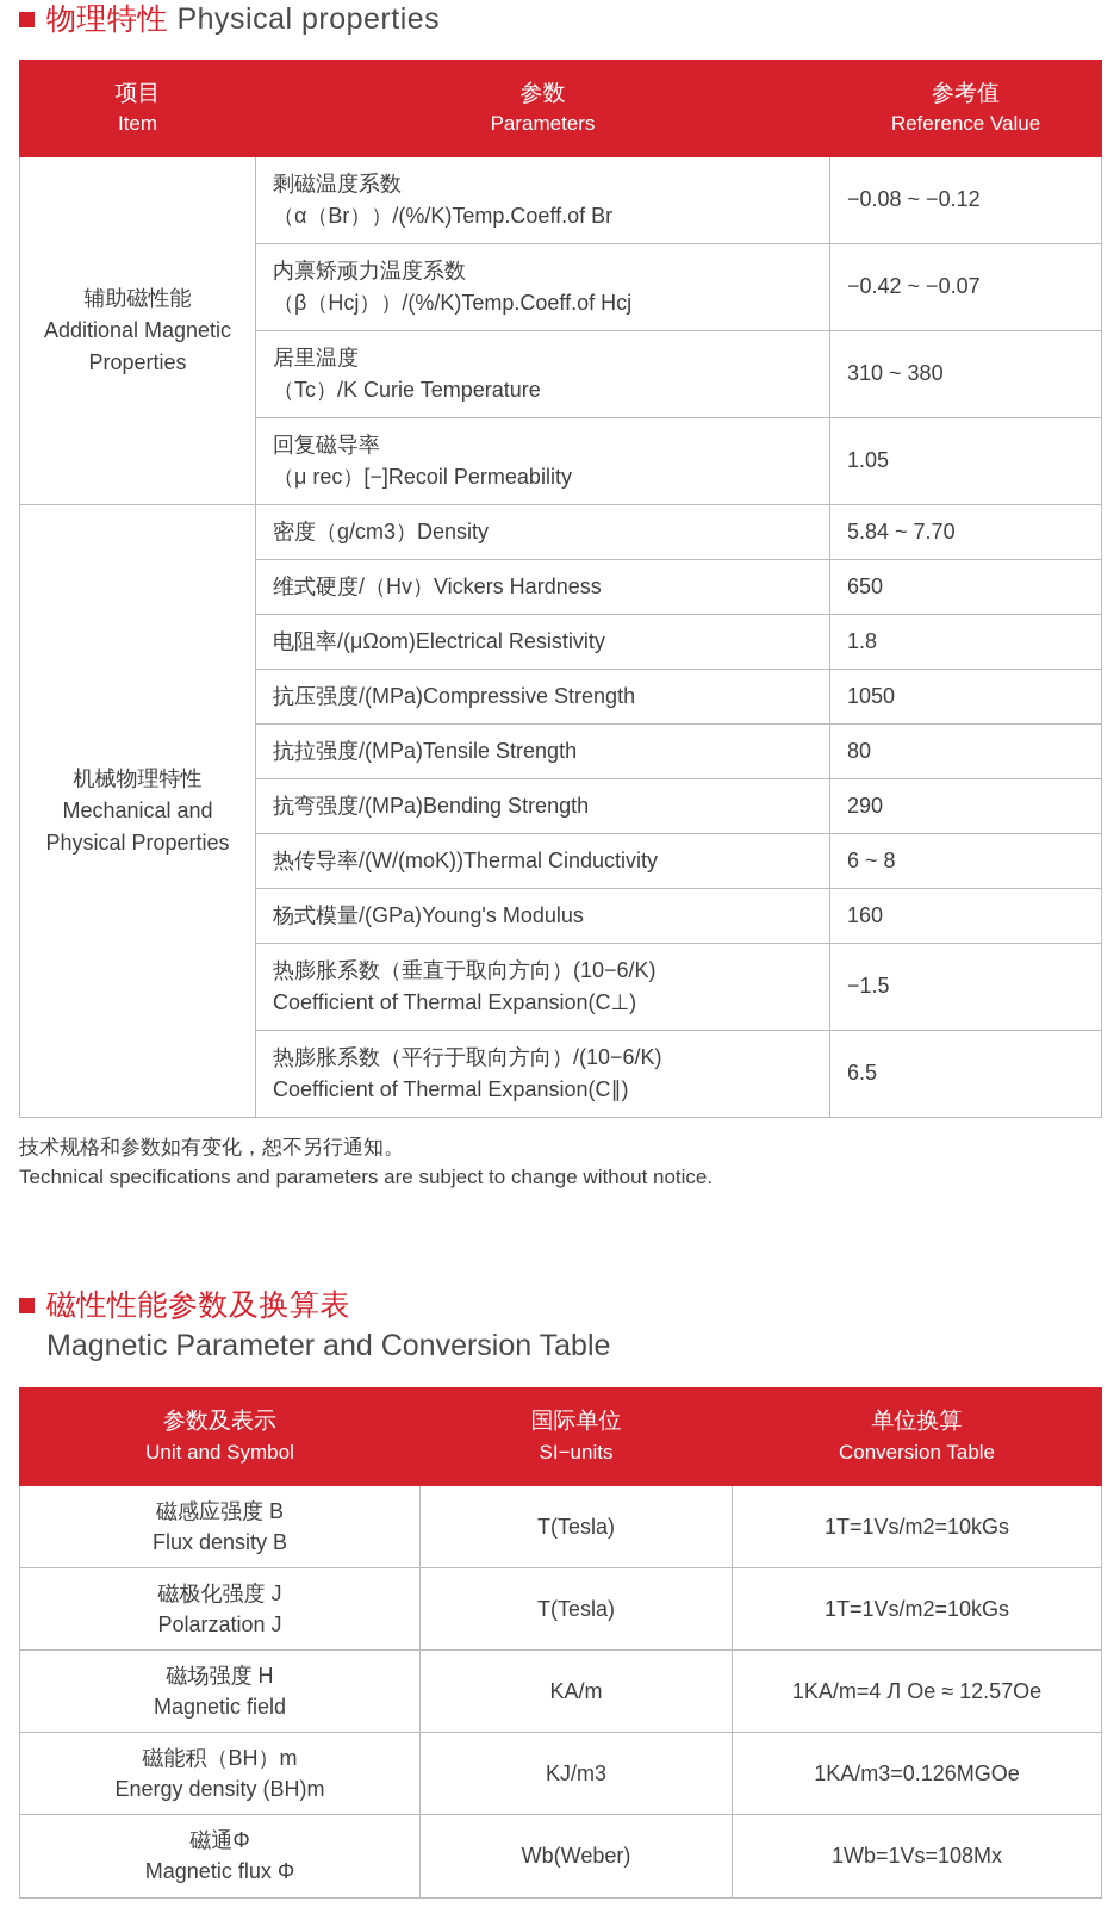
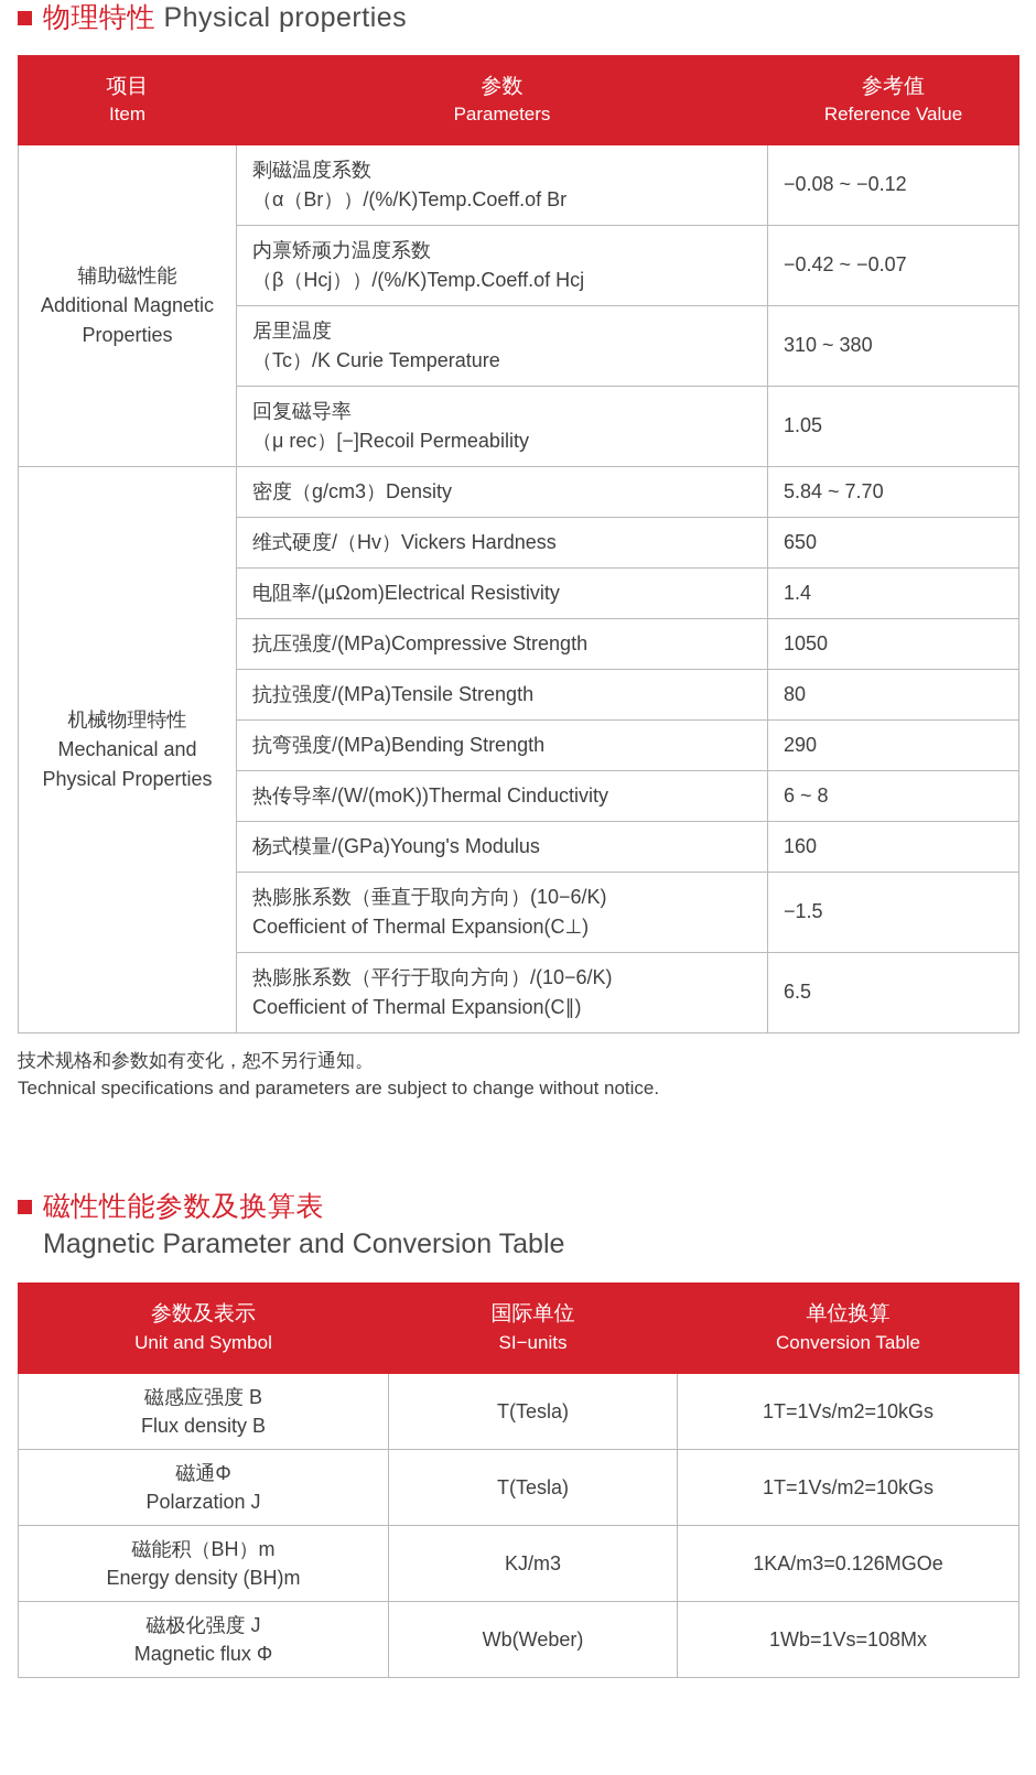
  物理特性 Physical properties
  项目 Item	参数 Parameters	参考值 Reference Value
  辅助磁性能 Additional Magnetic Properties	剩磁温度系数 （α（Br））/(%/K)Temp.Coeff.of Br	−0.08 ~ −0.12
  内禀矫顽力温度系数 （β（Hcj））/(%/K)Temp.Coeff.of Hcj	−0.42 ~ −0.07
  居里温度 （Tc）/K Curie Temperature	310 ~ 380
  回复磁导率 （μ rec）[−]Recoil Permeability	1.05
  机械物理特性 Mechanical and Physical Properties	密度（g/cm3）Density	5.84 ~ 7.70
  维式硬度/（Hv）Vickers Hardness	650
- 电阻率/(μΩom)Electrical Resistivity	1.8
+ 电阻率/(μΩom)Electrical Resistivity	1.4
  抗压强度/(MPa)Compressive Strength	1050
  抗拉强度/(MPa)Tensile Strength	80
  抗弯强度/(MPa)Bending Strength	290
  热传导率/(W/(moK))Thermal Cinductivity	6 ~ 8
  杨式模量/(GPa)Young's Modulus	160
  热膨胀系数（垂直于取向方向）(10−6/K) Coefficient of Thermal Expansion(C⊥)	−1.5
  热膨胀系数（平行于取向方向）/(10−6/K) Coefficient of Thermal Expansion(C∥)	6.5
  技术规格和参数如有变化，恕不另行通知。
  Technical specifications and parameters are subject to change without notice.
  磁性性能参数及换算表
  Magnetic Parameter and Conversion Table
  参数及表示 Unit and Symbol	国际单位 SI−units	单位换算 Conversion Table
  磁感应强度 B Flux density B	T(Tesla)	1T=1Vs/m2=10kGs
- 磁极化强度 J Polarzation J	T(Tesla)	1T=1Vs/m2=10kGs
+ 磁通Φ Polarzation J	T(Tesla)	1T=1Vs/m2=10kGs
- 磁场强度 H Magnetic field	KA/m	1KA/m=4 Л Oe ≈ 12.57Oe
  磁能积（BH）m Energy density (BH)m	KJ/m3	1KA/m3=0.126MGOe
- 磁通Φ Magnetic flux Φ	Wb(Weber)	1Wb=1Vs=108Mx
+ 磁极化强度 J Magnetic flux Φ	Wb(Weber)	1Wb=1Vs=108Mx
